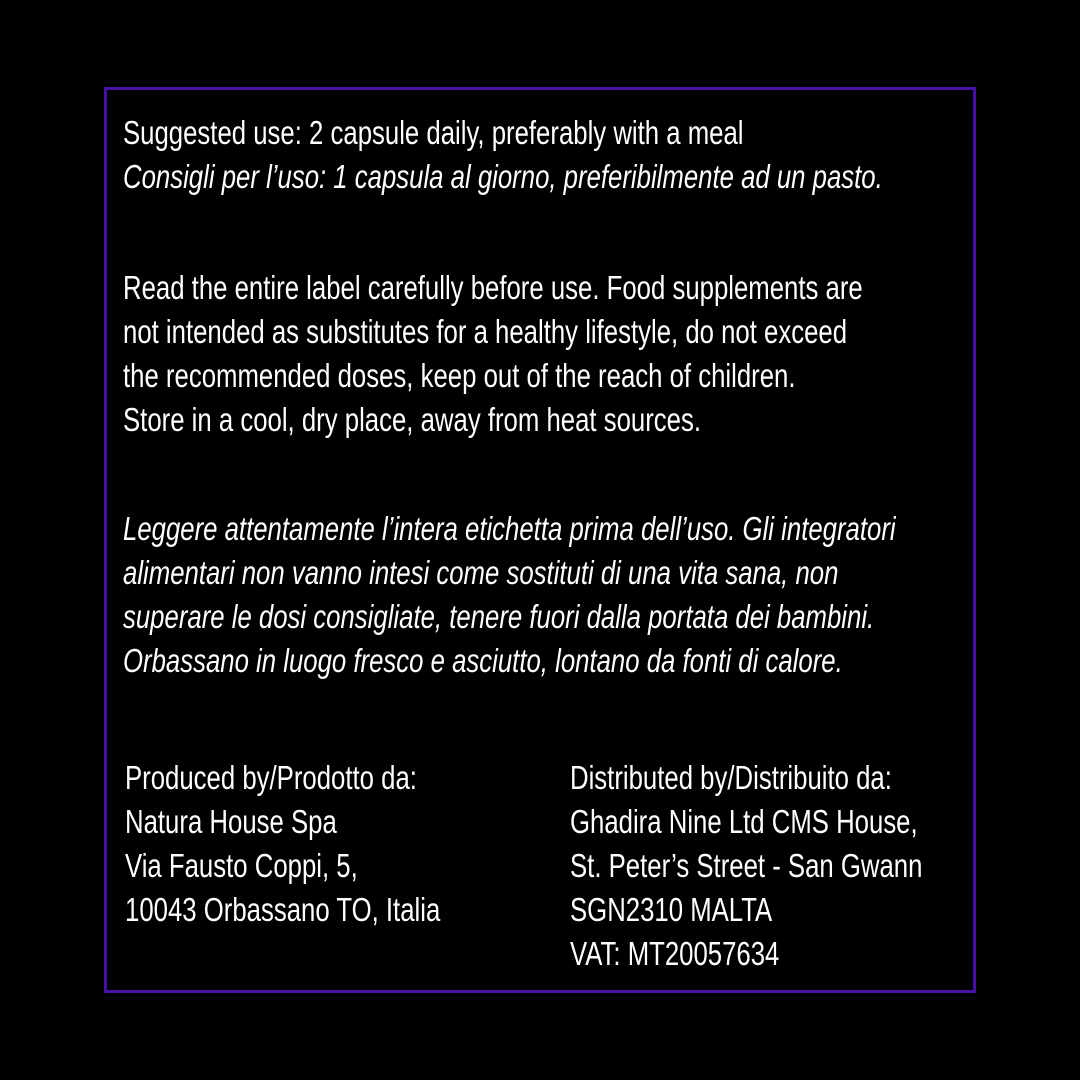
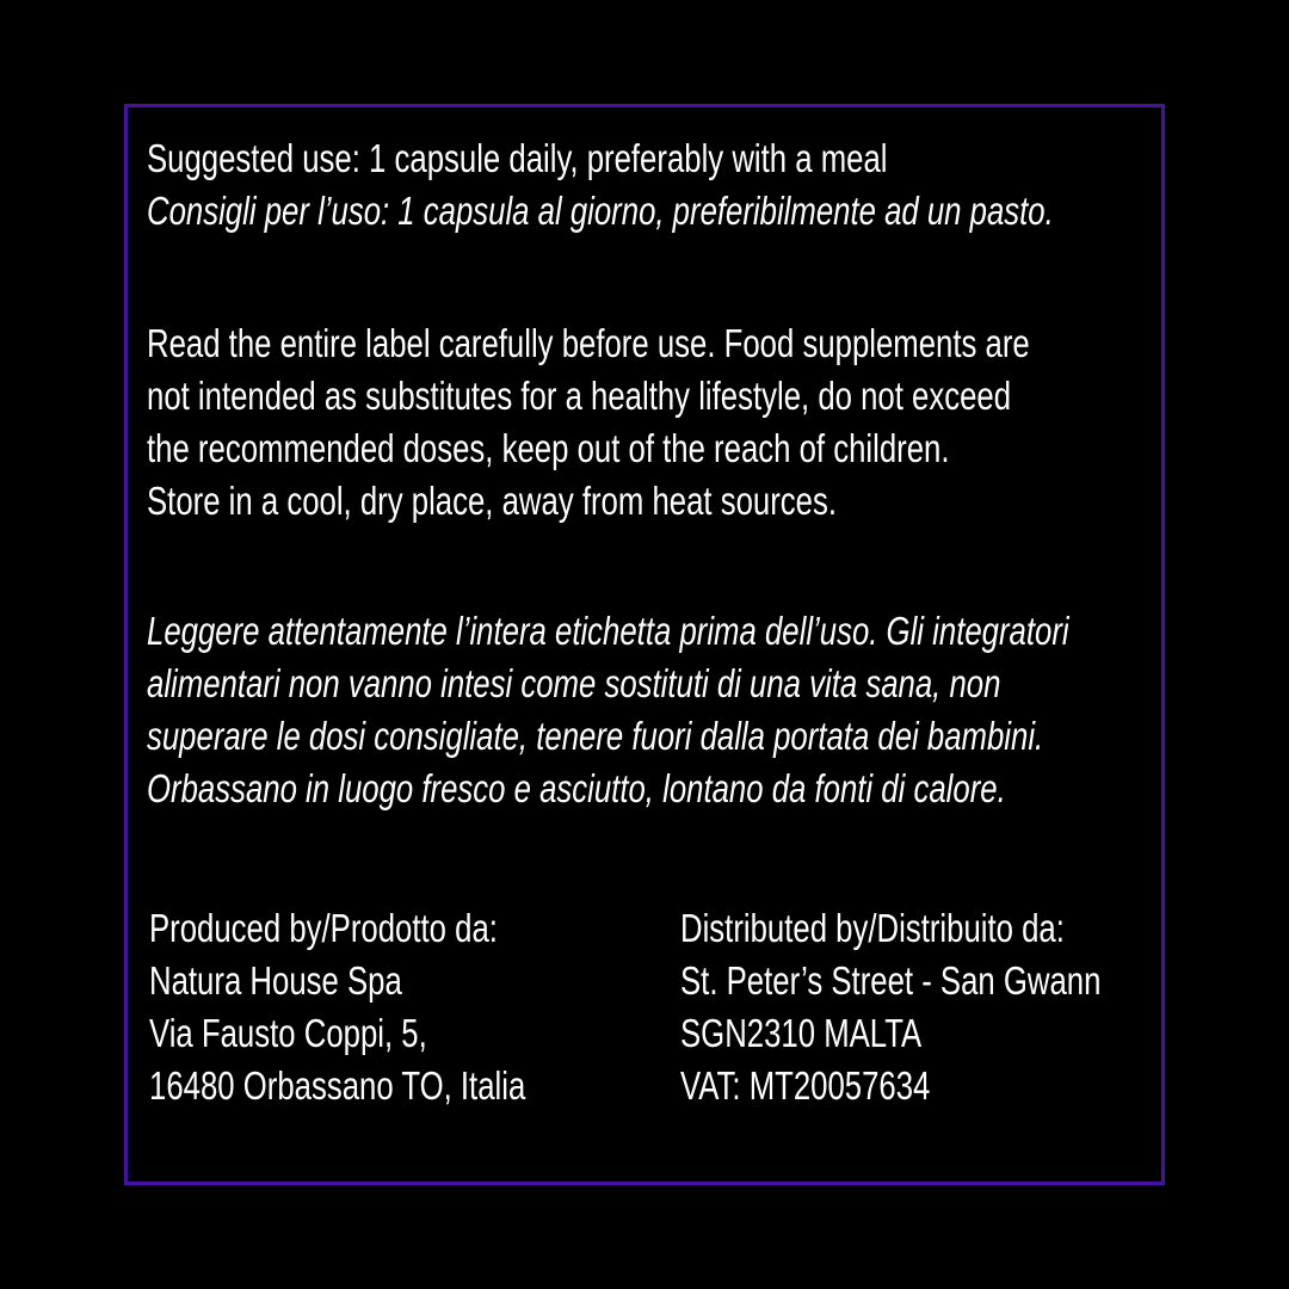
- Suggested use: 2 capsule daily, preferably with a meal
+ Suggested use: 1 capsule daily, preferably with a meal
  Consigli per l’uso: 1 capsula al giorno, preferibilmente ad un pasto.
  Read the entire label carefully before use. Food supplements are
  not intended as substitutes for a healthy lifestyle, do not exceed
  the recommended doses, keep out of the reach of children.
  Store in a cool, dry place, away from heat sources.
  Leggere attentamente l’intera etichetta prima dell’uso. Gli integratori
  alimentari non vanno intesi come sostituti di una vita sana, non
  superare le dosi consigliate, tenere fuori dalla portata dei bambini.
  Orbassano in luogo fresco e asciutto, lontano da fonti di calore.
  Produced by/Prodotto da:
  Natura House Spa
  Via Fausto Coppi, 5,
- 10043 Orbassano TO, Italia
+ 16480 Orbassano TO, Italia
  Distributed by/Distribuito da:
- Ghadira Nine Ltd CMS House,
  St. Peter’s Street - San Gwann
  SGN2310 MALTA
  VAT: MT20057634
